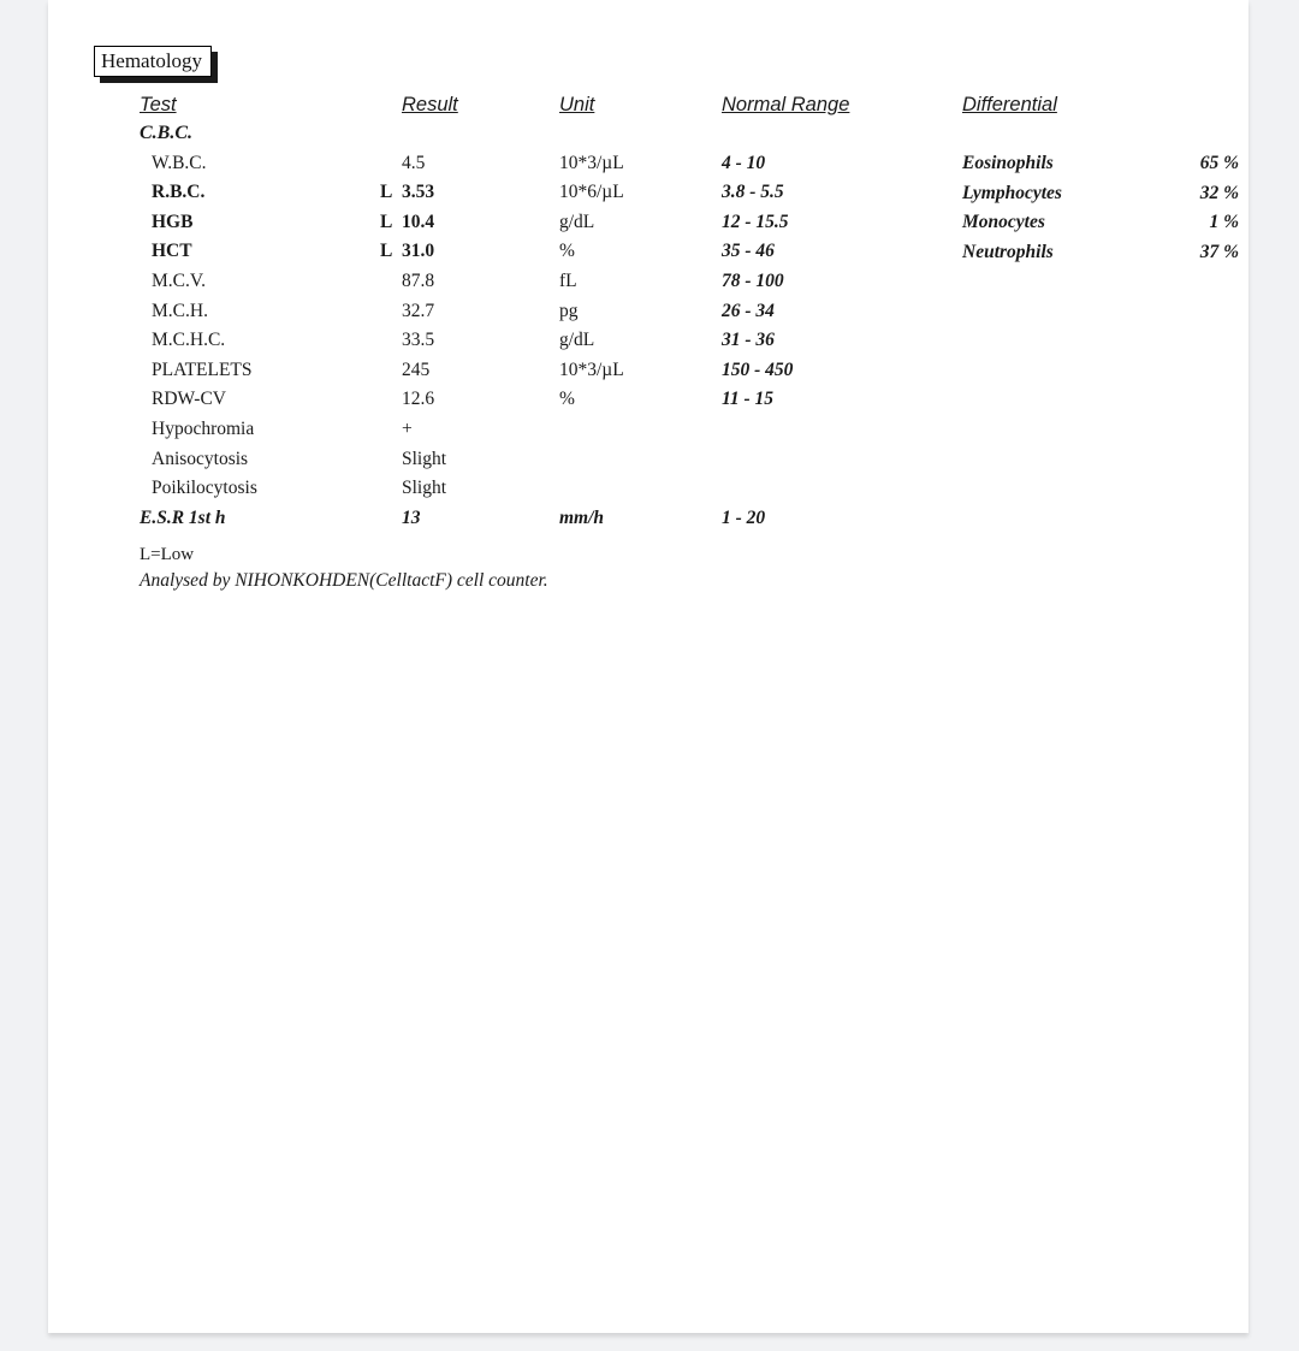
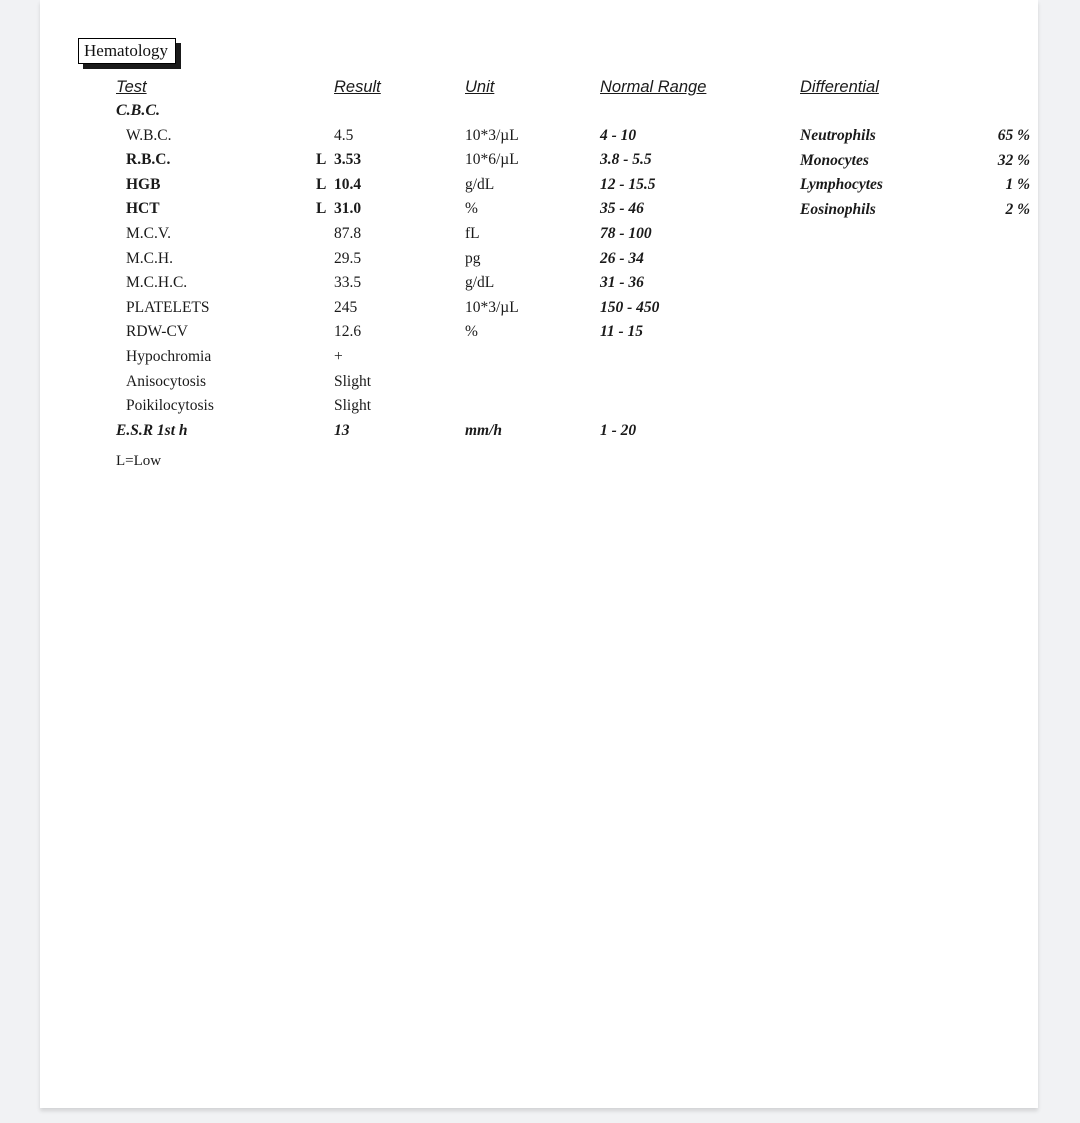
  Hematology
  Test
  Result
  Unit
  Normal Range
  Differential
  C.B.C.
  W.B.C.
  4.5
  10*3/µL
  4 - 10
  R.B.C.
  L
  3.53
  10*6/µL
  3.8 - 5.5
  HGB
  L
  10.4
  g/dL
  12 - 15.5
  HCT
  L
  31.0
  %
  35 - 46
  M.C.V.
  87.8
  fL
  78 - 100
  M.C.H.
- 32.7
+ 29.5
  pg
  26 - 34
  M.C.H.C.
  33.5
  g/dL
  31 - 36
  PLATELETS
  245
  10*3/µL
  150 - 450
  RDW-CV
  12.6
  %
  11 - 15
  Hypochromia
  +
  Anisocytosis
  Slight
  Poikilocytosis
  Slight
  E.S.R 1st h
  13
  mm/h
  1 - 20
- Eosinophils
+ Neutrophils
  65 %
- Lymphocytes
+ Monocytes
  32 %
- Monocytes
+ Lymphocytes
  1 %
- Neutrophils
+ Eosinophils
- 37 %
+ 2 %
  L=Low
- Analysed by NIHONKOHDEN(CelltactF) cell counter.
